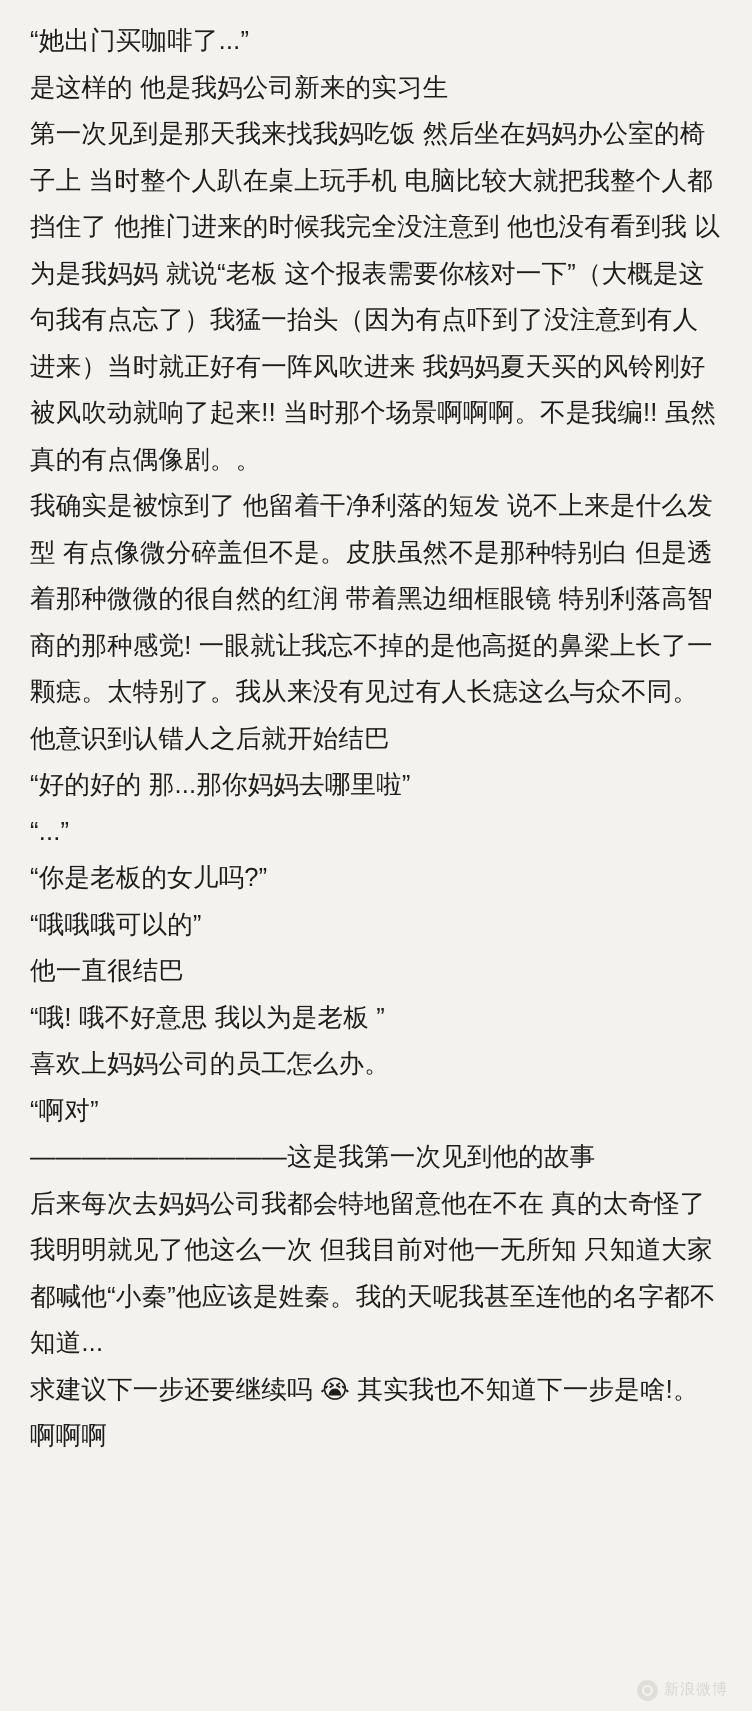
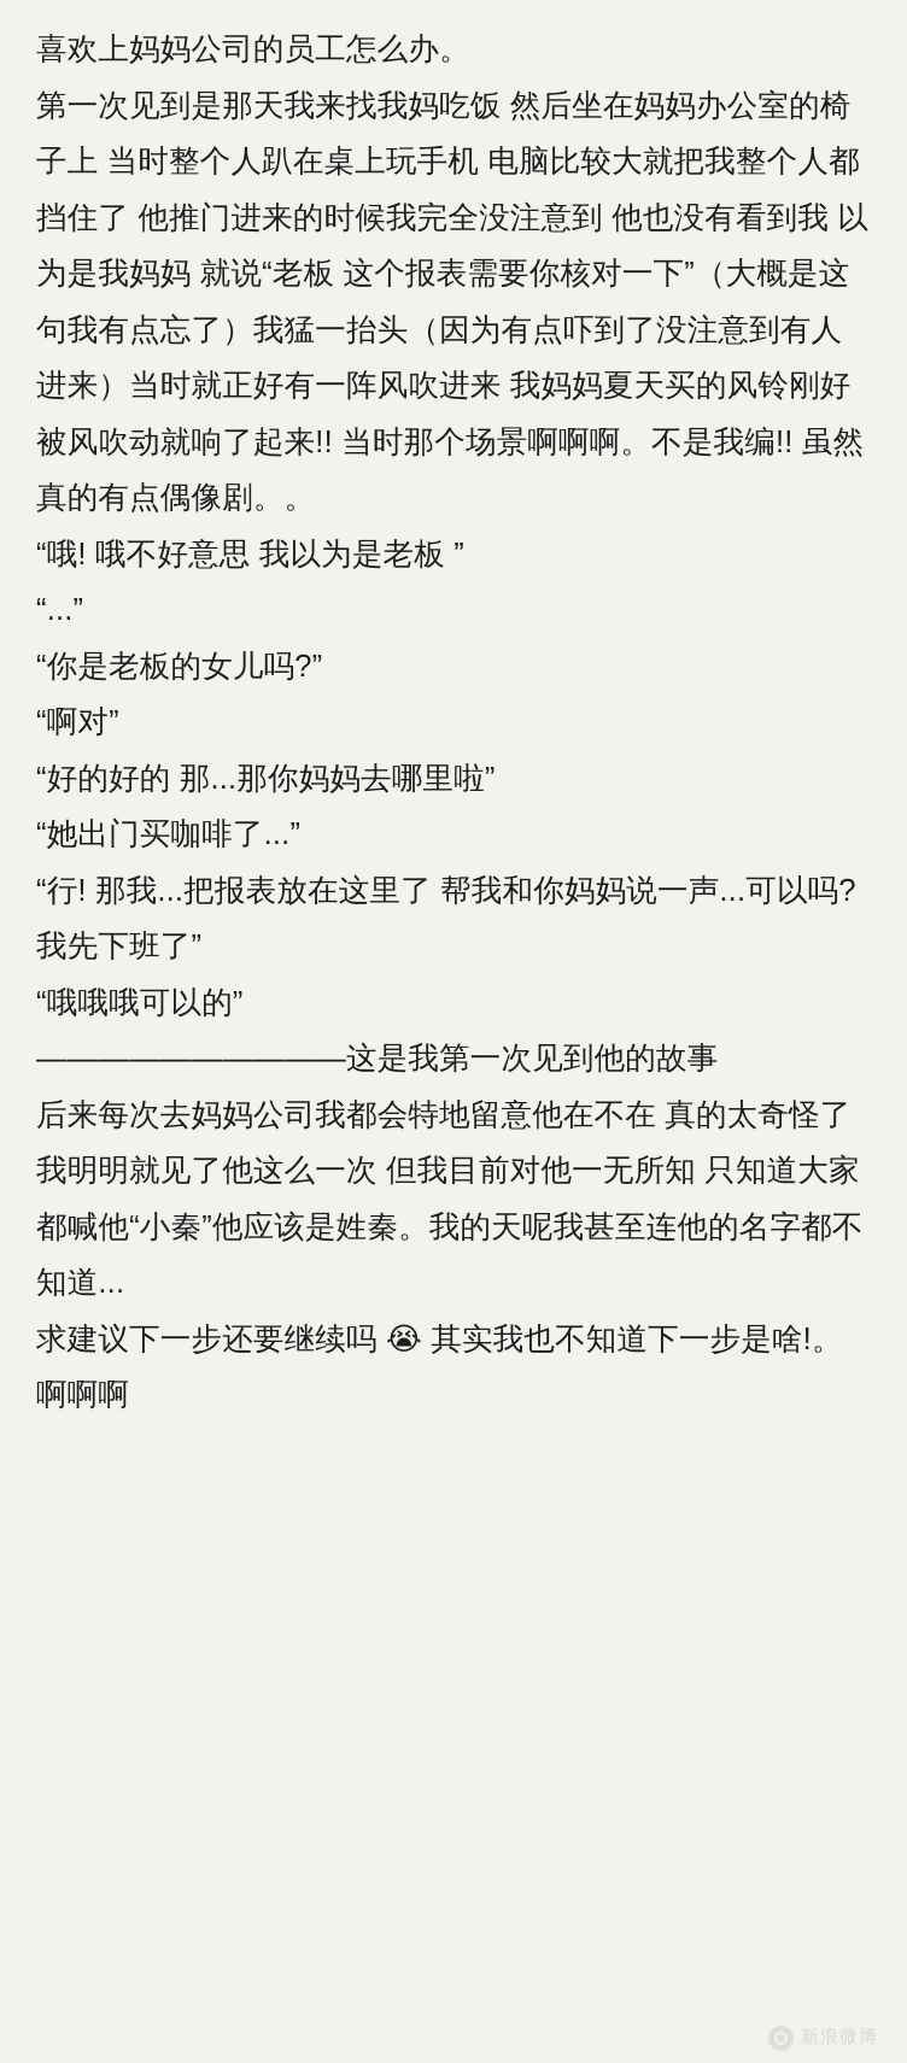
- “她出门买咖啡了...”
+ 喜欢上妈妈公司的员工怎么办。
- 是这样的 他是我妈公司新来的实习生
  第一次见到是那天我来找我妈吃饭 然后坐在妈妈办公室的椅子上 当时整个人趴在桌上玩手机 电脑比较大就把我整个人都挡住了 他推门进来的时候我完全没注意到 他也没有看到我 以为是我妈妈 就说“老板 这个报表需要你核对一下”（大概是这句我有点忘了）我猛一抬头（因为有点吓到了没注意到有人进来）当时就正好有一阵风吹进来 我妈妈夏天买的风铃刚好被风吹动就响了起来!! 当时那个场景啊啊啊。不是我编!! 虽然真的有点偶像剧。。
- 我确实是被惊到了 他留着干净利落的短发 说不上来是什么发型 有点像微分碎盖但不是。皮肤虽然不是那种特别白 但是透着那种微微的很自然的红润 带着黑边细框眼镜 特别利落高智商的那种感觉! 一眼就让我忘不掉的是他高挺的鼻梁上长了一颗痣。太特别了。我从来没有见过有人长痣这么与众不同。
- 他意识到认错人之后就开始结巴
- “好的好的 那...那你妈妈去哪里啦”
+ “哦! 哦不好意思 我以为是老板 ”
  “...”
  “你是老板的女儿吗?”
- “哦哦哦可以的”
+ “啊对”
- 他一直很结巴
- “哦! 哦不好意思 我以为是老板 ”
+ “好的好的 那...那你妈妈去哪里啦”
- 喜欢上妈妈公司的员工怎么办。
+ “她出门买咖啡了...”
+ “行! 那我...把报表放在这里了 帮我和你妈妈说一声...可以吗? 我先下班了”
- “啊对”
+ “哦哦哦可以的”
  ——————————这是我第一次见到他的故事
  后来每次去妈妈公司我都会特地留意他在不在 真的太奇怪了我明明就见了他这么一次 但我目前对他一无所知 只知道大家都喊他“小秦”他应该是姓秦。我的天呢我甚至连他的名字都不知道...
  求建议下一步还要继续吗 😭 其实我也不知道下一步是啥!。啊啊啊
  新浪微博
